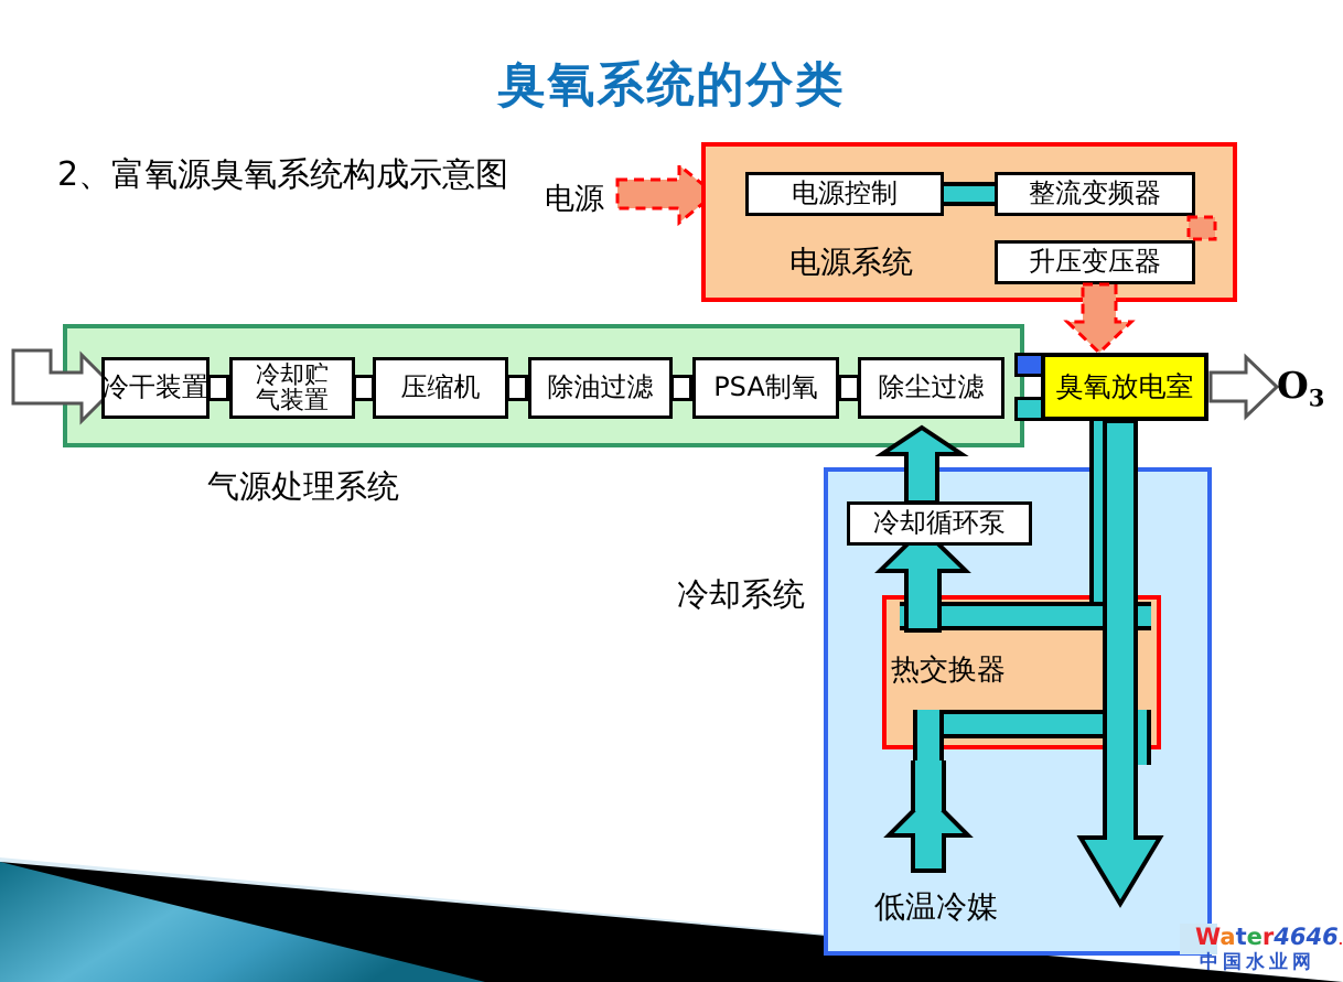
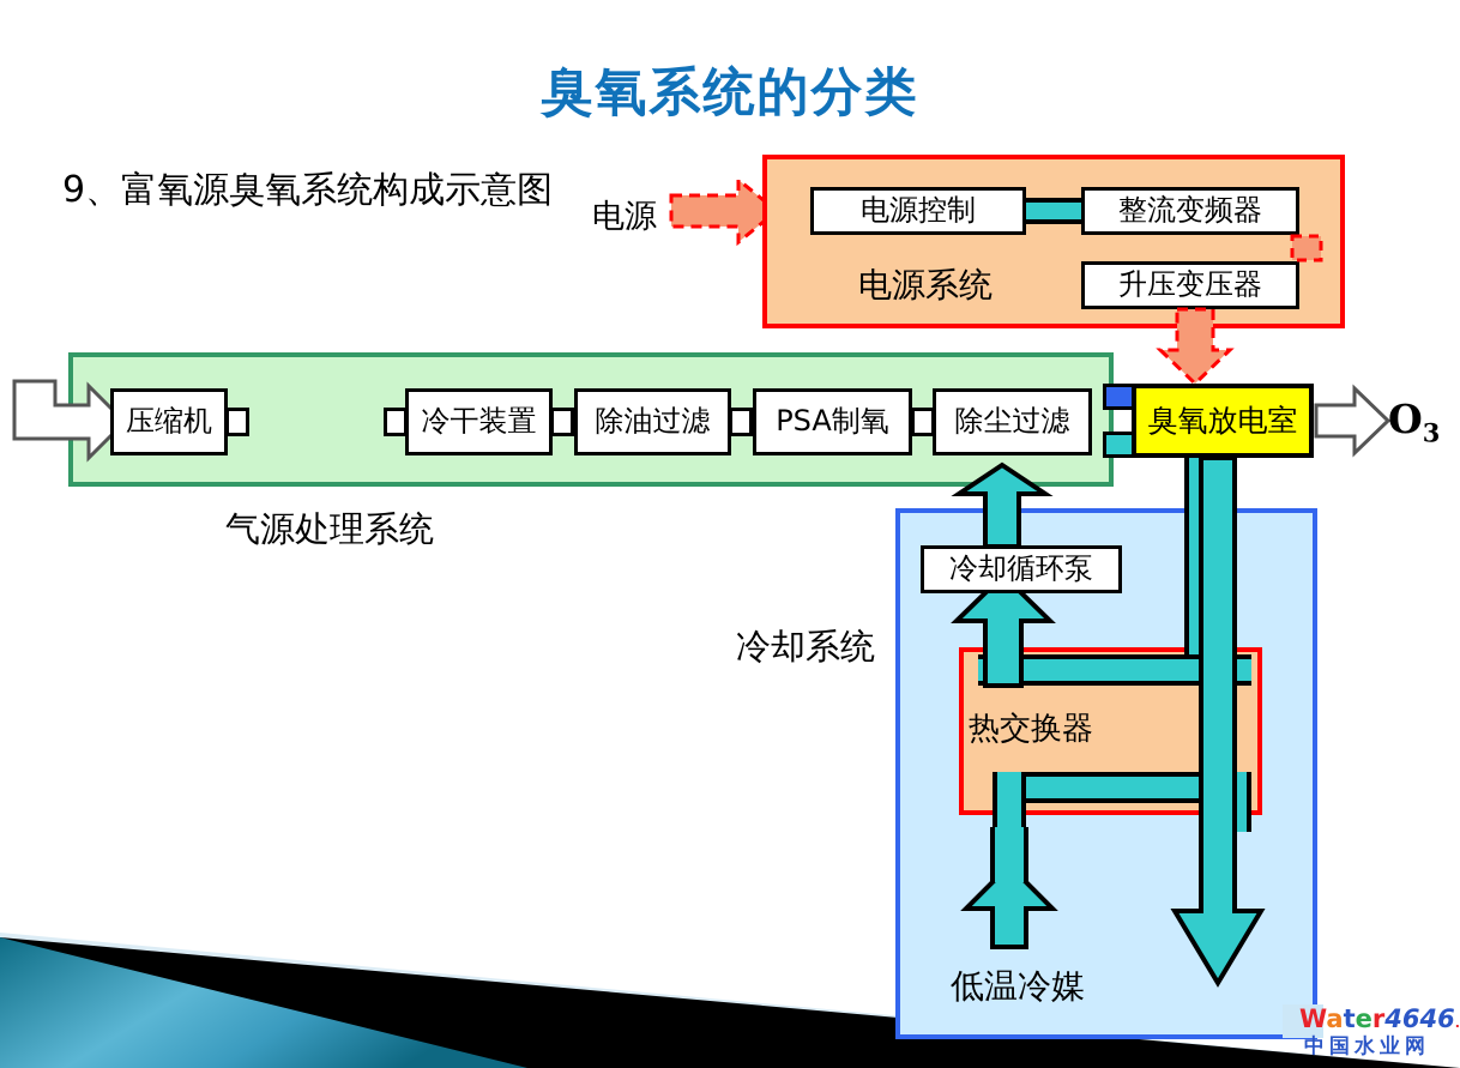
  臭氧系统的分类
- 2、富氧源臭氧系统构成示意图
+ 9、富氧源臭氧系统构成示意图
  电源
  电源系统
  电源控制
  整流变频器
  升压变压器
  气源处理系统
- 冷干装置
+ 压缩机
- 冷却贮
- 气装置
- 压缩机
+ 冷干装置
  除油过滤
  PSA制氧
  除尘过滤
  臭氧放电室
  O3
  冷却系统
  热交换器
  冷却循环泵
  低温冷媒
  Water4646.
  中国水业网
